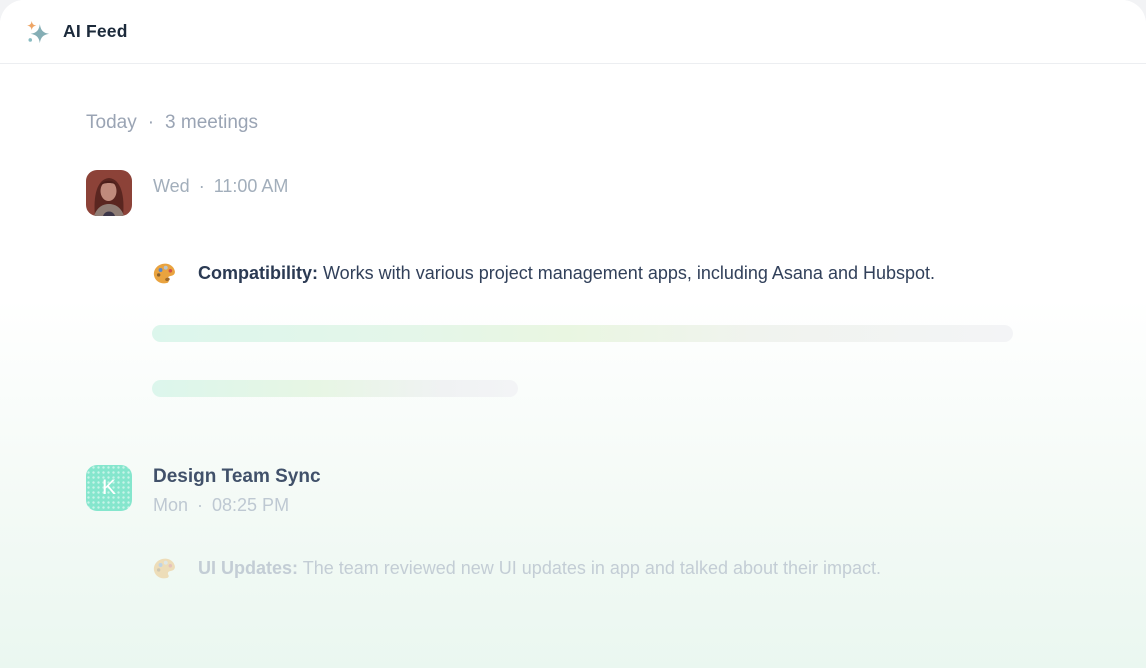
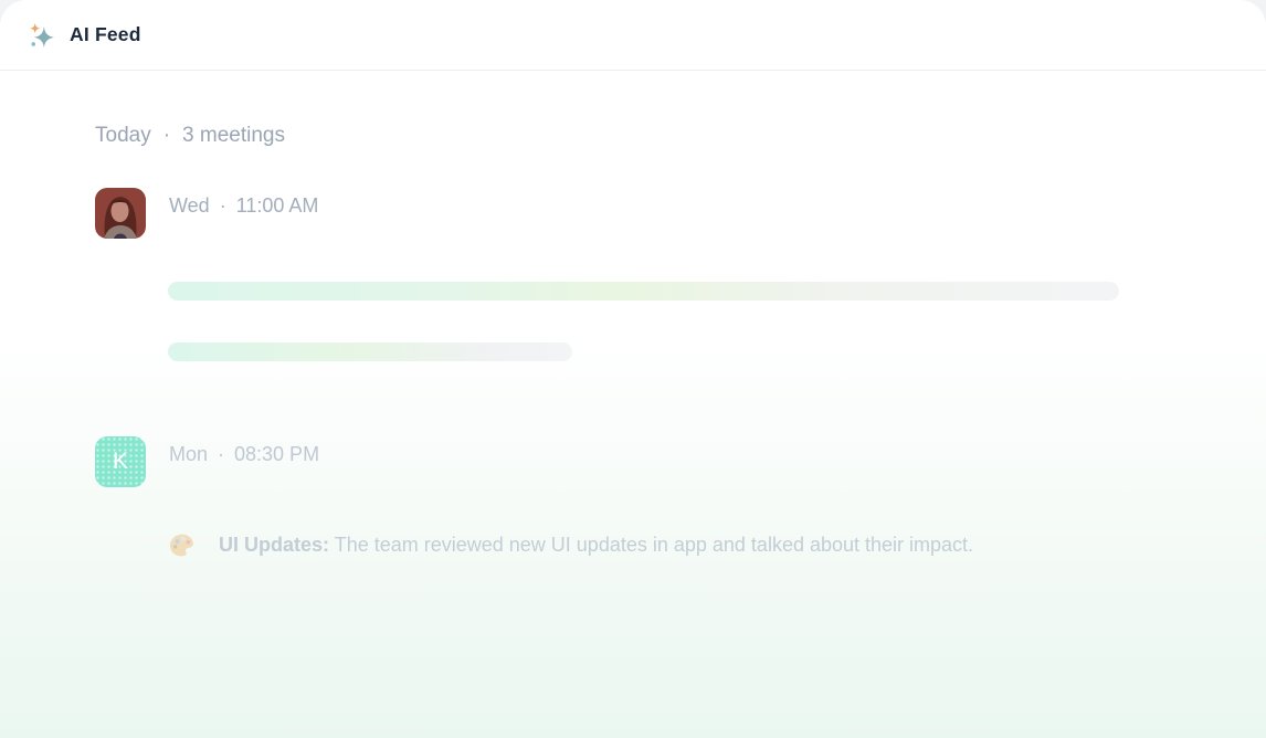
  AI Feed
  Today
  ·
  3 meetings
  Wed
  ·
  11:00 AM
- Compatibility: Works with various project management apps, including Asana and Hubspot.
  K
- Design Team Sync
  Mon
  ·
- 08:25 PM
+ 08:30 PM
  UI Updates: The team reviewed new UI updates in app and talked about their impact.
